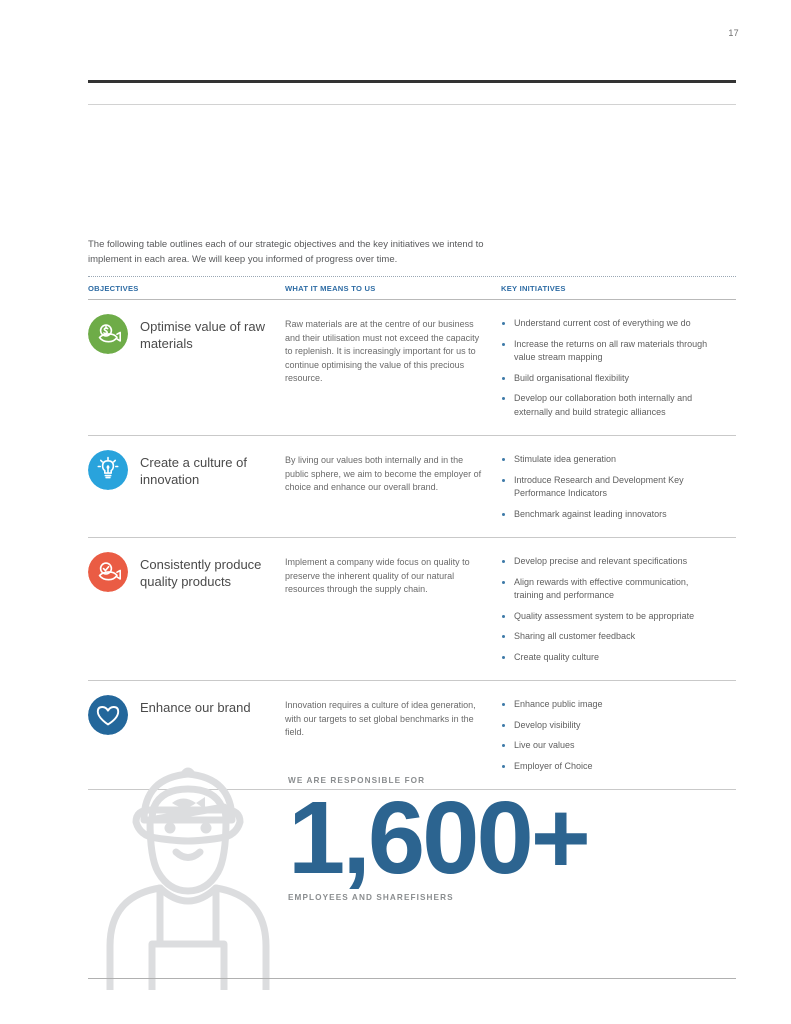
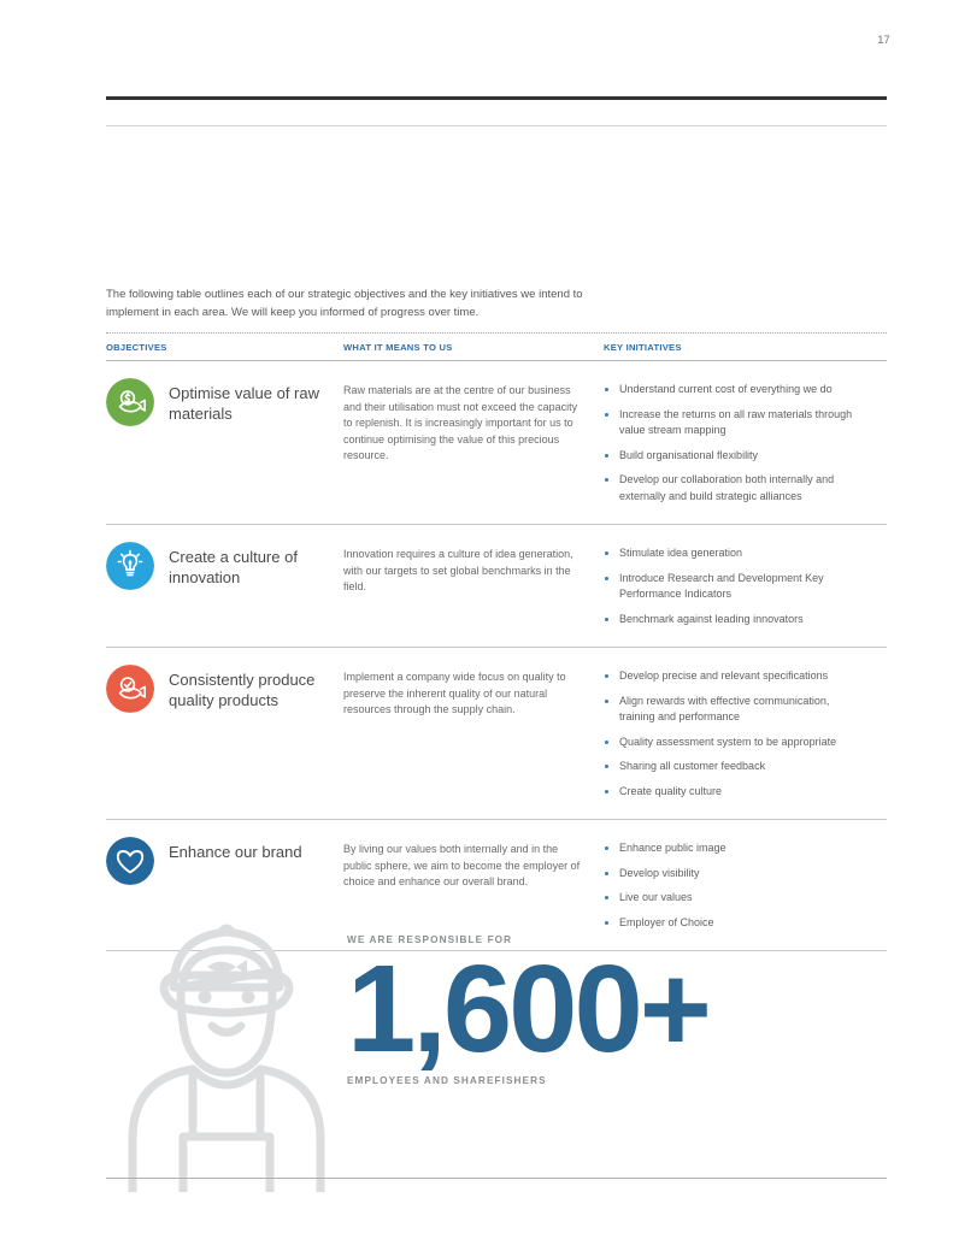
  17
  The following table outlines each of our strategic objectives and the key initiatives we intend to implement in each area. We will keep you informed of progress over time.
  OBJECTIVES	WHAT IT MEANS TO US	KEY INITIATIVES
  Optimise value of raw materials	Raw materials are at the centre of our business and their utilisation must not exceed the capacity to replenish. It is increasingly important for us to continue optimising the value of this precious resource.	Understand current cost of everything we doIncrease the returns on all raw materials through value stream mappingBuild organisational flexibilityDevelop our collaboration both internally and externally and build strategic alliances
- Create a culture of innovation	By living our values both internally and in the public sphere, we aim to become the employer of choice and enhance our overall brand.	Stimulate idea generationIntroduce Research and Development Key Performance IndicatorsBenchmark against leading innovators
+ Create a culture of innovation	Innovation requires a culture of idea generation, with our targets to set global benchmarks in the field.	Stimulate idea generationIntroduce Research and Development Key Performance IndicatorsBenchmark against leading innovators
  Consistently produce quality products	Implement a company wide focus on quality to preserve the inherent quality of our natural resources through the supply chain.	Develop precise and relevant specificationsAlign rewards with effective communication, training and performanceQuality assessment system to be appropriateSharing all customer feedbackCreate quality culture
- Enhance our brand	Innovation requires a culture of idea generation, with our targets to set global benchmarks in the field.	Enhance public imageDevelop visibilityLive our valuesEmployer of Choice
+ Enhance our brand	By living our values both internally and in the public sphere, we aim to become the employer of choice and enhance our overall brand.	Enhance public imageDevelop visibilityLive our valuesEmployer of Choice
  WE ARE RESPONSIBLE FOR
  1,600+
  EMPLOYEES AND SHAREFISHERS
